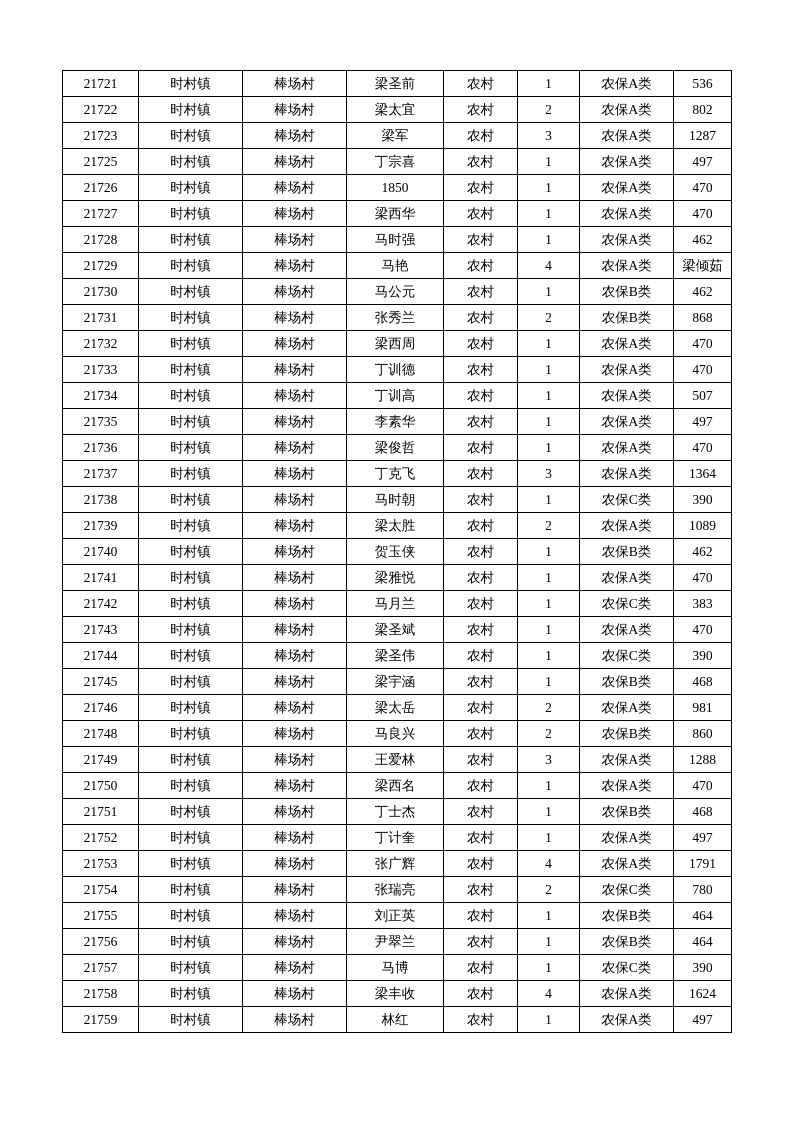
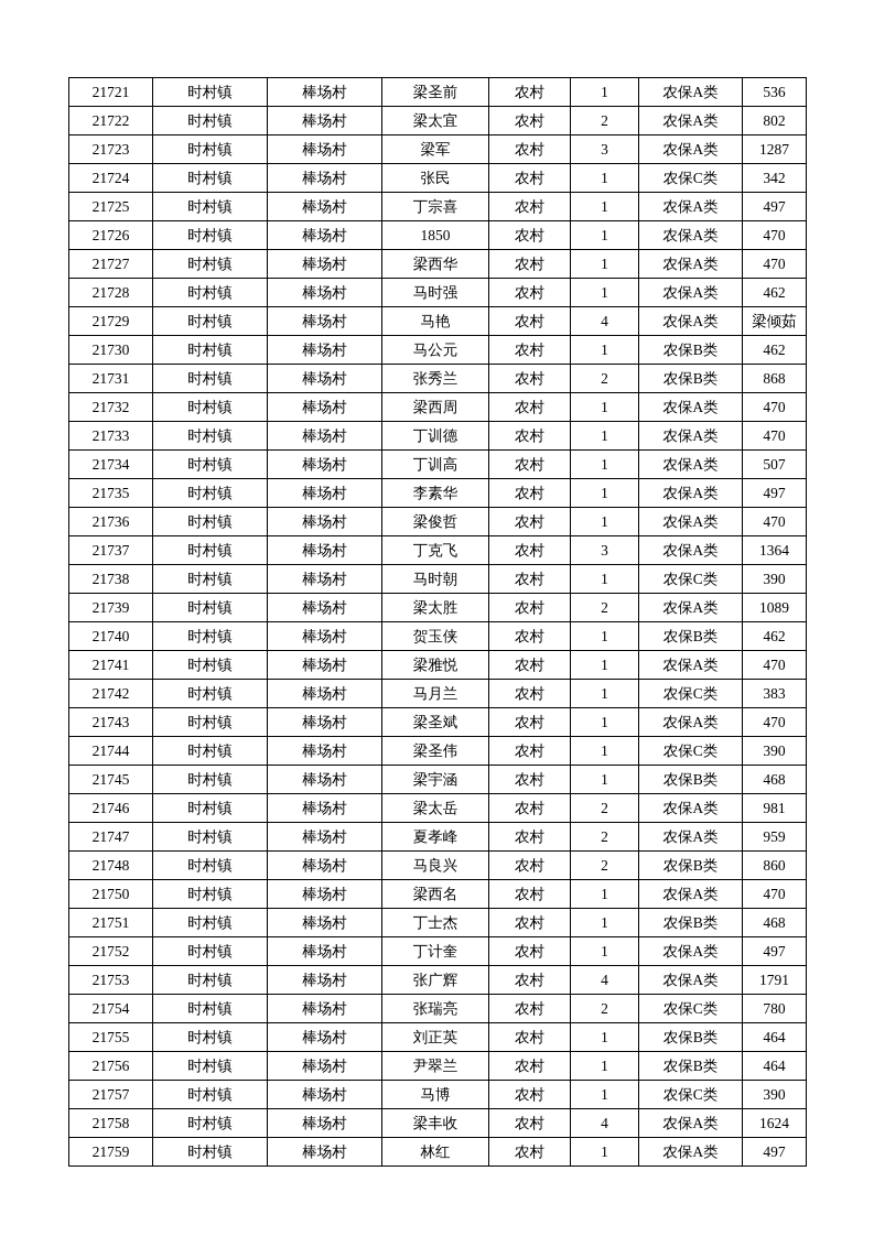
  21721	时村镇	棒场村	梁圣前	农村	1	农保A类	536
  21722	时村镇	棒场村	梁太宜	农村	2	农保A类	802
  21723	时村镇	棒场村	梁军	农村	3	农保A类	1287
+ 21724	时村镇	棒场村	张民	农村	1	农保C类	342
  21725	时村镇	棒场村	丁宗喜	农村	1	农保A类	497
  21726	时村镇	棒场村	1850	农村	1	农保A类	470
  21727	时村镇	棒场村	梁西华	农村	1	农保A类	470
  21728	时村镇	棒场村	马时强	农村	1	农保A类	462
  21729	时村镇	棒场村	马艳	农村	4	农保A类	梁倾茹
  21730	时村镇	棒场村	马公元	农村	1	农保B类	462
  21731	时村镇	棒场村	张秀兰	农村	2	农保B类	868
  21732	时村镇	棒场村	梁西周	农村	1	农保A类	470
  21733	时村镇	棒场村	丁训德	农村	1	农保A类	470
  21734	时村镇	棒场村	丁训高	农村	1	农保A类	507
  21735	时村镇	棒场村	李素华	农村	1	农保A类	497
  21736	时村镇	棒场村	梁俊哲	农村	1	农保A类	470
  21737	时村镇	棒场村	丁克飞	农村	3	农保A类	1364
  21738	时村镇	棒场村	马时朝	农村	1	农保C类	390
  21739	时村镇	棒场村	梁太胜	农村	2	农保A类	1089
  21740	时村镇	棒场村	贺玉侠	农村	1	农保B类	462
  21741	时村镇	棒场村	梁雅悦	农村	1	农保A类	470
  21742	时村镇	棒场村	马月兰	农村	1	农保C类	383
  21743	时村镇	棒场村	梁圣斌	农村	1	农保A类	470
  21744	时村镇	棒场村	梁圣伟	农村	1	农保C类	390
  21745	时村镇	棒场村	梁宇涵	农村	1	农保B类	468
  21746	时村镇	棒场村	梁太岳	农村	2	农保A类	981
+ 21747	时村镇	棒场村	夏孝峰	农村	2	农保A类	959
  21748	时村镇	棒场村	马良兴	农村	2	农保B类	860
- 21749	时村镇	棒场村	王爱林	农村	3	农保A类	1288
  21750	时村镇	棒场村	梁西名	农村	1	农保A类	470
  21751	时村镇	棒场村	丁士杰	农村	1	农保B类	468
  21752	时村镇	棒场村	丁计奎	农村	1	农保A类	497
  21753	时村镇	棒场村	张广辉	农村	4	农保A类	1791
  21754	时村镇	棒场村	张瑞亮	农村	2	农保C类	780
  21755	时村镇	棒场村	刘正英	农村	1	农保B类	464
  21756	时村镇	棒场村	尹翠兰	农村	1	农保B类	464
  21757	时村镇	棒场村	马博	农村	1	农保C类	390
  21758	时村镇	棒场村	梁丰收	农村	4	农保A类	1624
  21759	时村镇	棒场村	林红	农村	1	农保A类	497
